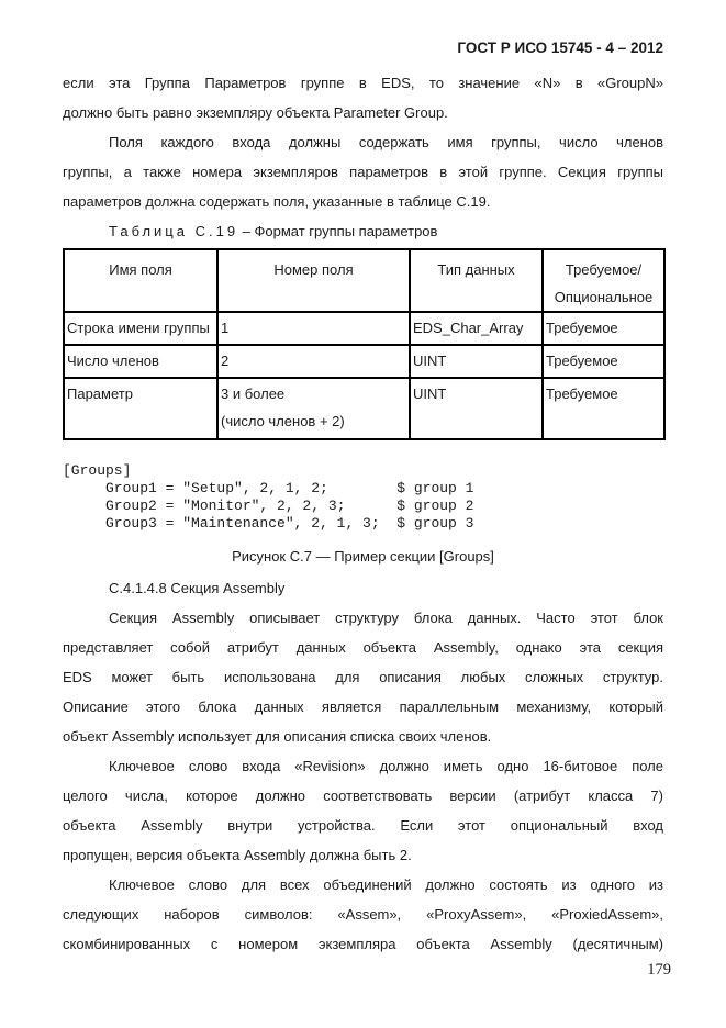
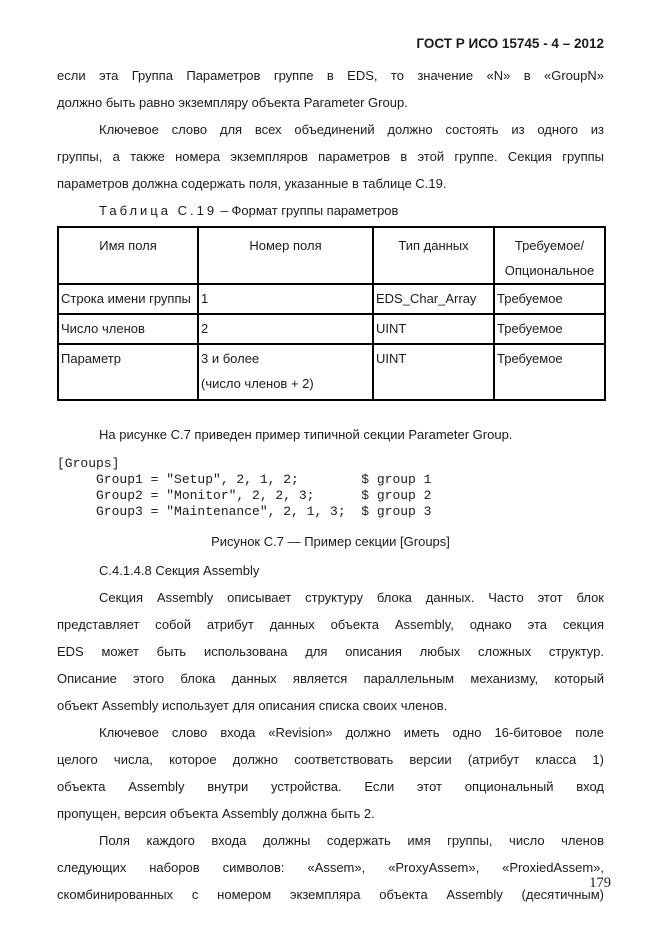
  ГОСТ Р ИСО 15745 - 4 – 2012
  если эта Группа Параметров группе в EDS, то значение «N» в «GroupN»
  должно быть равно экземпляру объекта Parameter Group.
- Поля каждого входа должны содержать имя группы, число членов
+ Ключевое слово для всех объединений должно состоять из одного из
  группы, а также номера экземпляров параметров в этой группе. Секция группы
  параметров должна содержать поля, указанные в таблице С.19.
  Таблица С.19 – Формат группы параметров
  Имя поля	Номер поля	Тип данных	Требуемое/ Опциональное
  Строка имени группы	1	EDS_Char_Array	Требуемое
  Число членов	2	UINT	Требуемое
  Параметр	3 и более (число членов + 2)	UINT	Требуемое
+ На рисунке С.7 приведен пример типичной секции Parameter Group.
  [Groups]
  Group1 = "Setup", 2, 1, 2; $ group 1
  Group2 = "Monitor", 2, 2, 3; $ group 2
  Group3 = "Maintenance", 2, 1, 3; $ group 3
  Рисунок С.7 — Пример секции [Groups]
  С.4.1.4.8 Секция Assembly
  Секция Assembly описывает структуру блока данных. Часто этот блок
  представляет собой атрибут данных объекта Assembly, однако эта секция
  EDS может быть использована для описания любых сложных структур.
  Описание этого блока данных является параллельным механизму, который
  объект Assembly использует для описания списка своих членов.
  Ключевое слово входа «Revision» должно иметь одно 16-битовое поле
- целого числа, которое должно соответствовать версии (атрибут класса 7)
+ целого числа, которое должно соответствовать версии (атрибут класса 1)
  объекта Assembly внутри устройства. Если этот опциональный вход
  пропущен, версия объекта Assembly должна быть 2.
- Ключевое слово для всех объединений должно состоять из одного из
+ Поля каждого входа должны содержать имя группы, число членов
  следующих наборов символов: «Assem», «ProxyAssem», «ProxiedAssem»,
  скомбинированных с номером экземпляра объекта Assembly (десятичным)
  179
